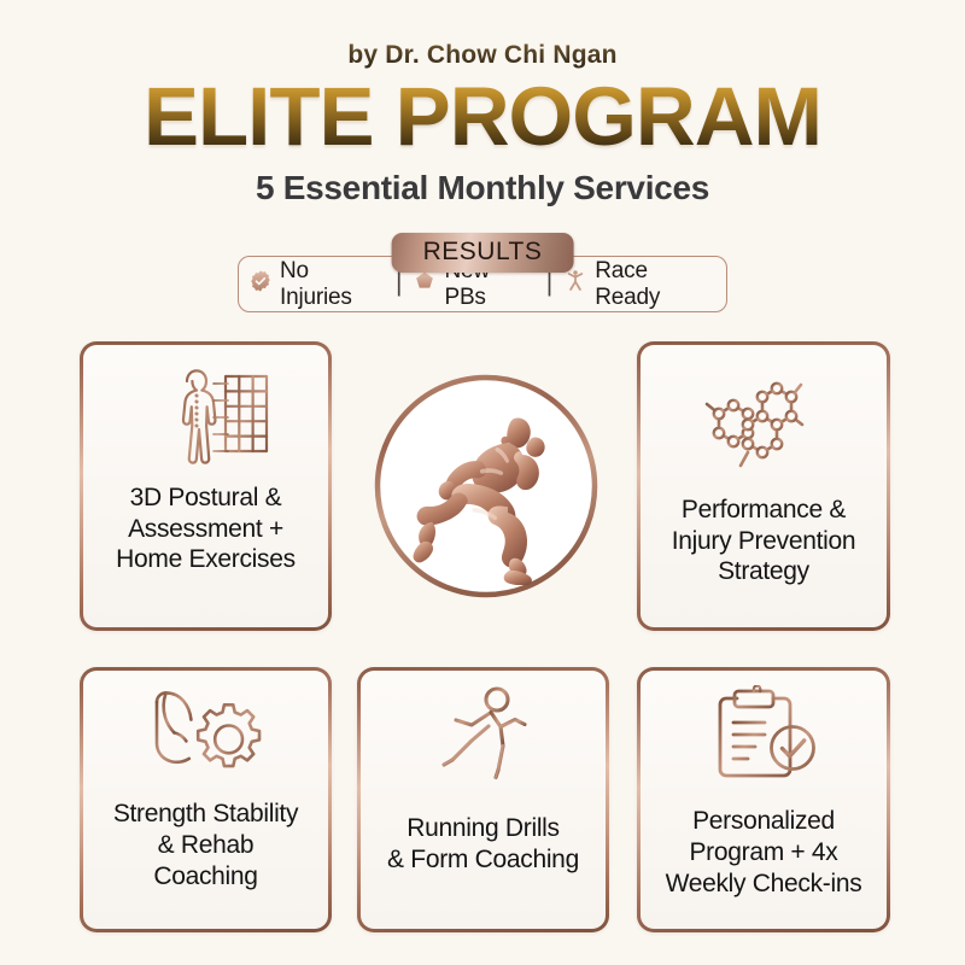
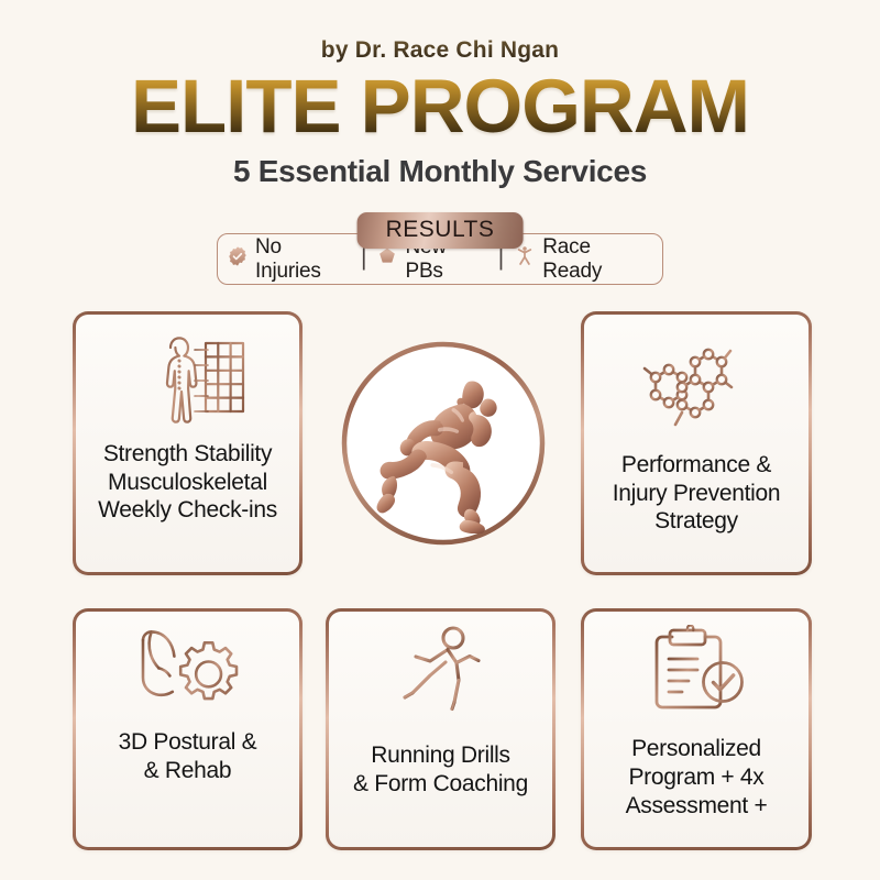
- by Dr. Chow Chi Ngan
+ by Dr. Race Chi Ngan
  ELITE PROGRAM
  5 Essential Monthly Services
  RESULTS
  No Injuries
  |
  |
  Race Ready
- 3D Postural &
+ Strength Stability
+ Musculoskeletal
- Assessment +
+ Weekly Check-ins
- Home Exercises
  Performance &
  Injury Prevention
  Strategy
- Strength Stability
+ 3D Postural &
  & Rehab
- Coaching
  Running Drills
  & Form Coaching
  Personalized
  Program + 4x
- Weekly Check-ins
+ Assessment +
